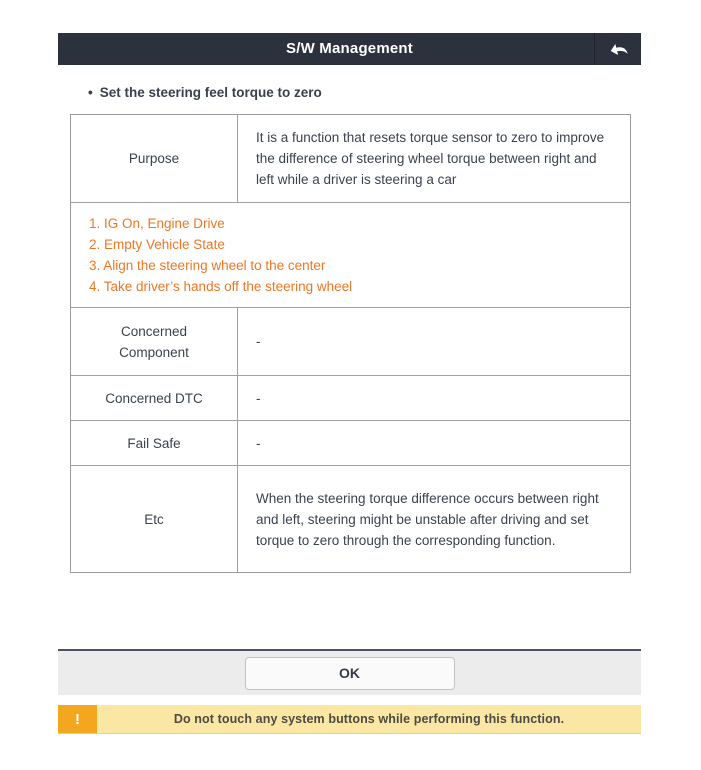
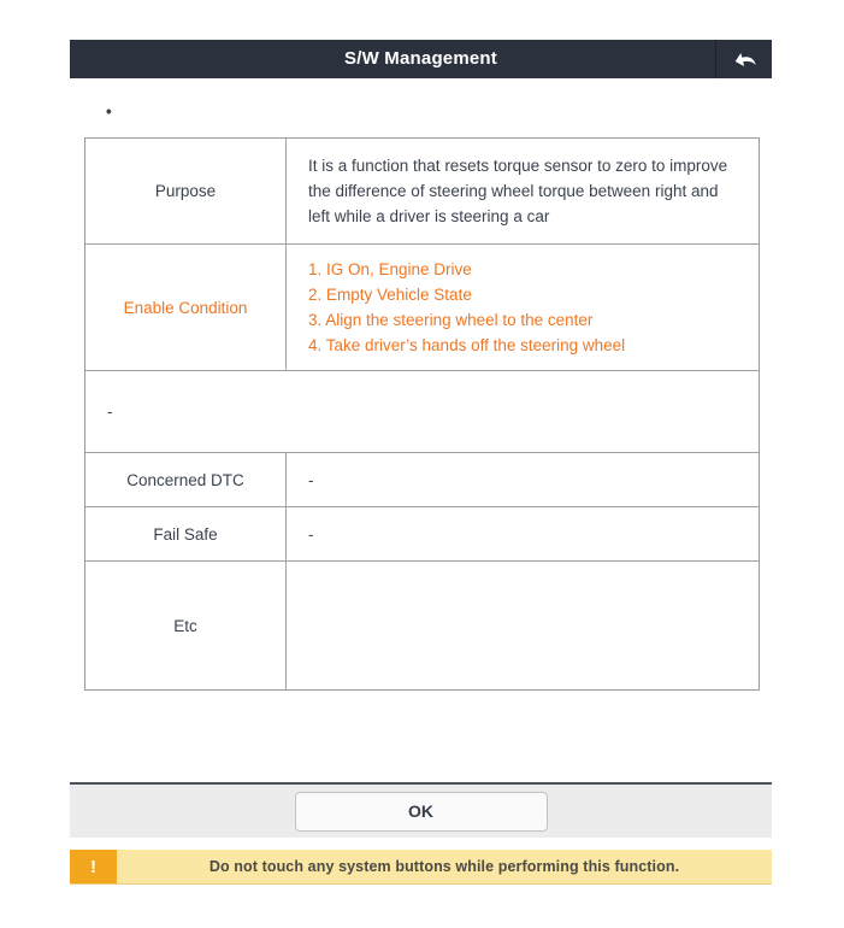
  S/W Management
  •
- Set the steering feel torque to zero
  Purpose
  It is a function that resets torque sensor to zero to improve the difference of steering wheel torque between right and left while a driver is steering a car
+ Enable Condition
  1. IG On, Engine Drive
  2. Empty Vehicle State
  3. Align the steering wheel to the center
  4. Take driver’s hands off the steering wheel
- Concerned Component
  -
  Concerned DTC
  -
  Fail Safe
  -
  Etc
- When the steering torque difference occurs between right and left, steering might be unstable after driving and set torque to zero through the corresponding function.
  OK
  !
  Do not touch any system buttons while performing this function.
